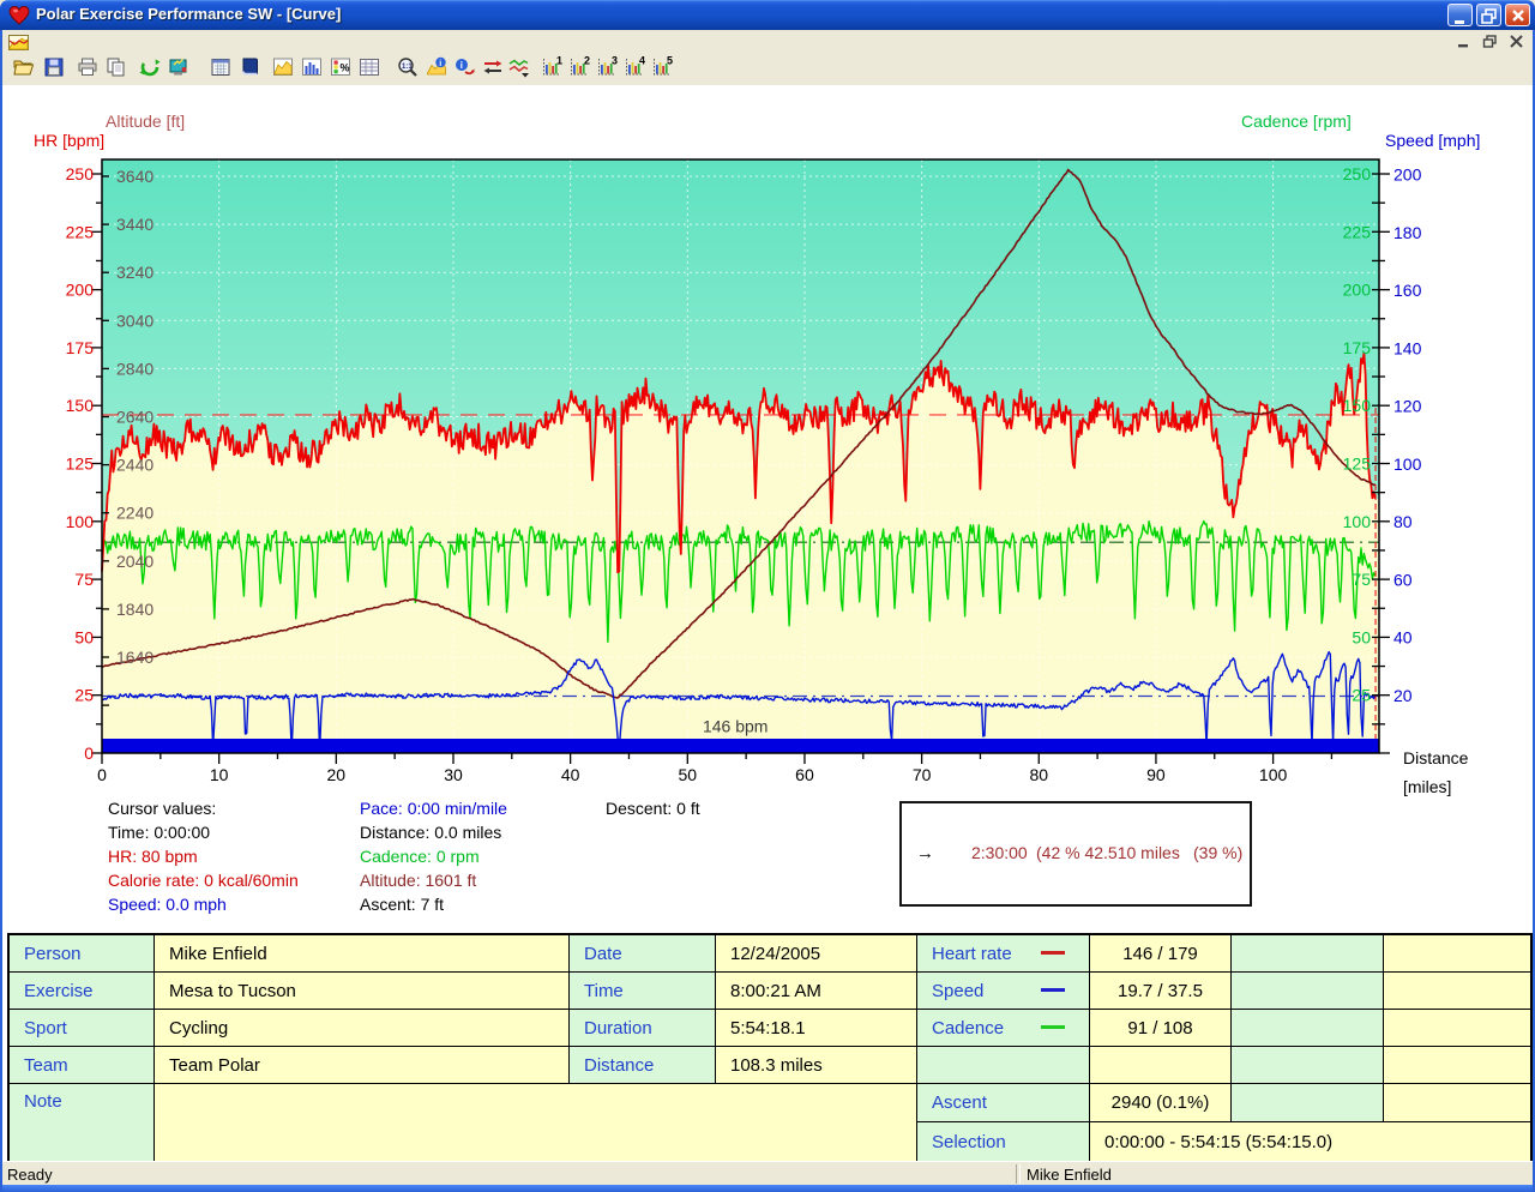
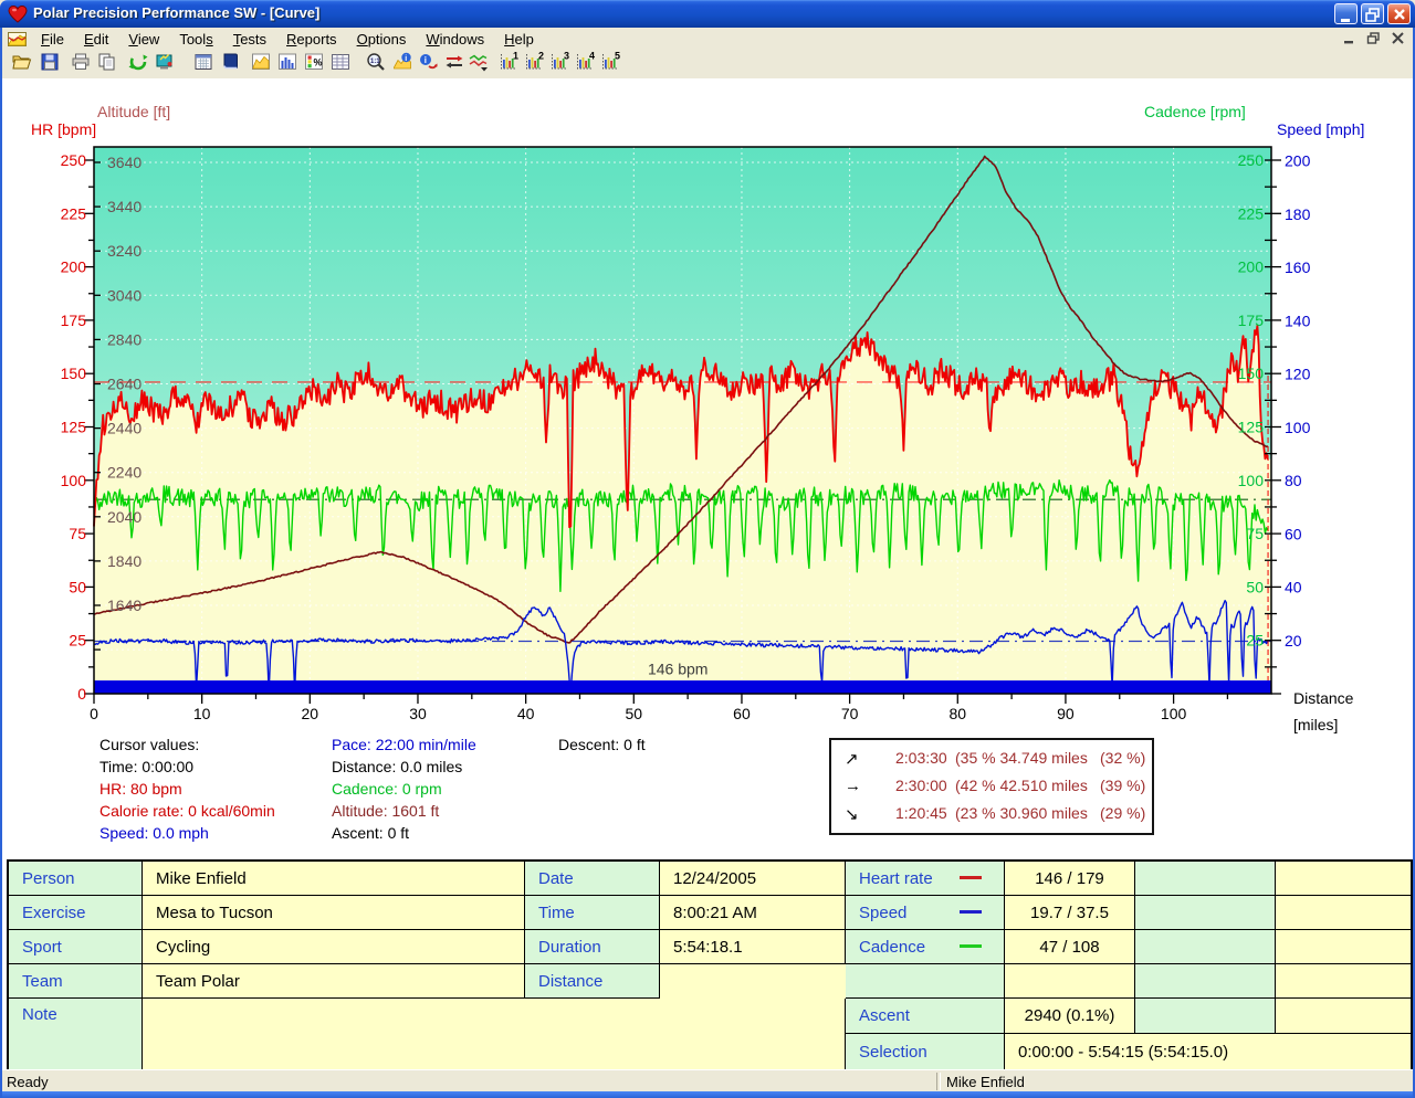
- Polar Exercise Performance SW - [Curve]
+ Polar Precision Performance SW - [Curve]
+ File
+ Edit
+ View
+ Tools
+ Tests
+ Reports
+ Options
+ Windows
+ Help
  %
  i
  1
  2
  3
  4
  5
  146 bpm
  0
  25
  50
  75
  100
  125
  150
  175
  200
  225
  250
  3640
  3440
  3240
  3040
  2840
  2640
  2440
  2240
  2040
  1840
  1640
  250
  225
  200
  175
  150
  125
  100
  75
  50
  25
  200
  180
  160
  140
  120
  100
  80
  60
  40
  20
  0
  10
  20
  30
  40
  50
  60
  70
  80
  90
  100
  HR [bpm]
  Altitude [ft]
  Cadence [rpm]
  Speed [mph]
  Distance
  [miles]
  Cursor values:
  Time: 0:00:00
  HR: 80 bpm
  Calorie rate: 0 kcal/60min
  Speed: 0.0 mph
- Pace: 0:00 min/mile
+ Pace: 22:00 min/mile
  Distance: 0.0 miles
  Cadence: 0 rpm
  Altitude: 1601 ft
- Ascent: 7 ft
+ Ascent: 0 ft
  Descent: 0 ft
+ ↗
+ 2:03:30
+ (35 % 34.749 miles
+ (32 %)
  →
  2:30:00
  (42 % 42.510 miles
  (39 %)
+ ↘
+ 1:20:45
+ (23 % 30.960 miles
+ (29 %)
  Person
  Mike Enfield
  Date
  12/24/2005
  Heart rate
  146 / 179
  Exercise
  Mesa to Tucson
  Time
  8:00:21 AM
  Speed
  19.7 / 37.5
  Sport
  Cycling
  Duration
  5:54:18.1
  Cadence
- 91 / 108
+ 47 / 108
  Team
  Team Polar
  Distance
- 108.3 miles
  Note
  Ascent
  2940 (0.1%)
  Selection
  0:00:00 - 5:54:15 (5:54:15.0)
  Ready
  Mike Enfield
